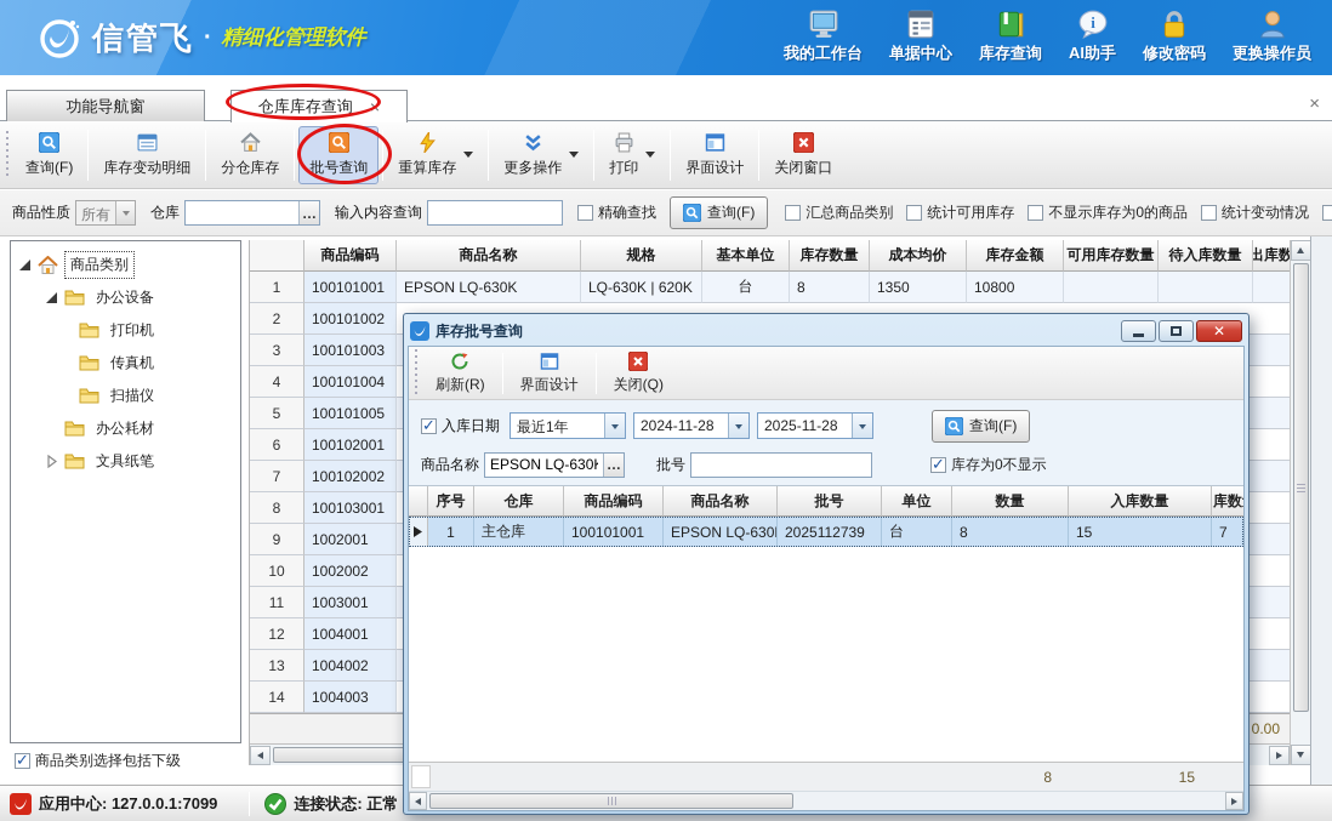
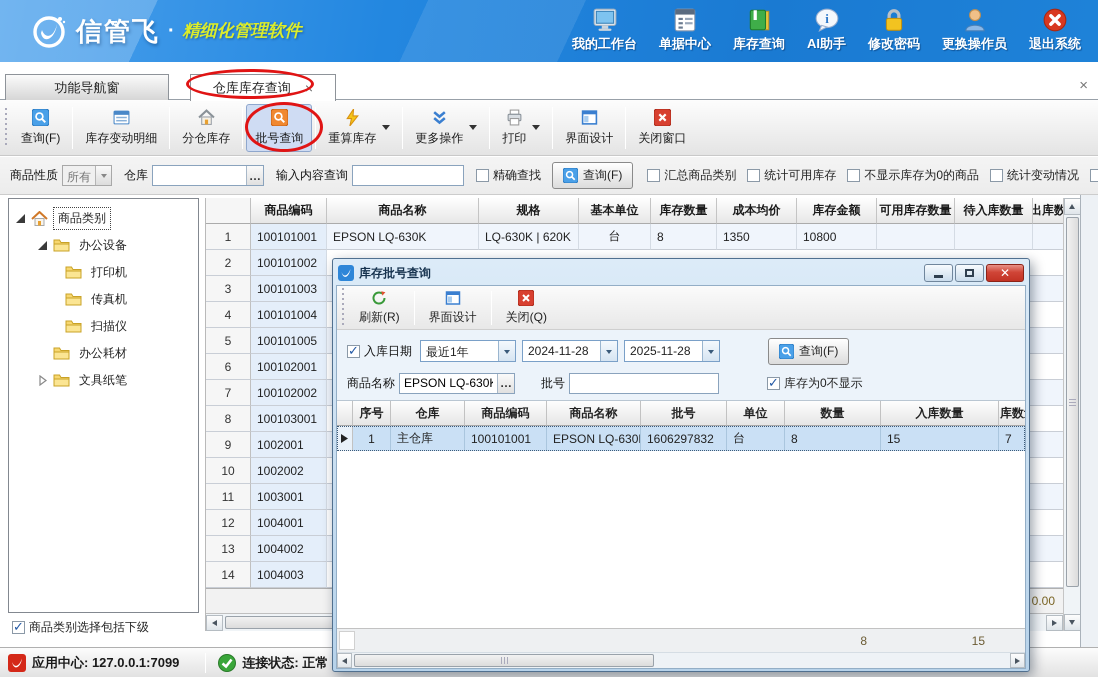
  信管飞
  ·
  精细化管理软件
  我的工作台
  单据中心
  库存查询
  i
  AI助手
  修改密码
  更换操作员
+ 退出系统
  功能导航窗
  仓库库存查询
  ×
  ×
  查询(F)
  库存变动明细
  分仓库存
  批号查询
  重算库存
  更多操作
  打印
  界面设计
  关闭窗口
  商品性质
  所有
  仓库
  …
  输入内容查询
  精确查找
  查询(F)
  汇总商品类别
  统计可用库存
  不显示库存为0的商品
  统计变动情况
  商品类别
  办公设备
  打印机
  传真机
  扫描仪
  办公耗材
  文具纸笔
  商品类别选择包括下级
  商品编码
  商品名称
  规格
  基本单位
  库存数量
  成本均价
  库存金额
  可用库存数量
  待入库数量
  1
  100101001
  EPSON LQ-630K
  LQ-630K | 620K
  台
  8
  1350
  10800
  2
  100101002
  3
  100101003
  4
  100101004
  5
  100101005
  6
  100102001
  7
  100102002
  8
  100103001
  9
  1002001
  10
  1002002
  11
  1003001
  12
  1004001
  13
  1004002
  14
  1004003
  0.00
  应用中心: 127.0.0.1:7099
  连接状态: 正常
  库存批号查询
  ✕
  刷新(R)
  界面设计
  关闭(Q)
  入库日期
  最近1年
  2024-11-28
  2025-11-28
  查询(F)
  商品名称
  EPSON LQ-630
  …
  批号
  库存为0不显示
  序号
  仓库
  商品编码
  商品名称
  批号
  单位
  数量
  入库数量
  1
  主仓库
  100101001
  EPSON LQ-630
- 2025112739
+ 1606297832
  台
  8
  15
  7
  8
  15
